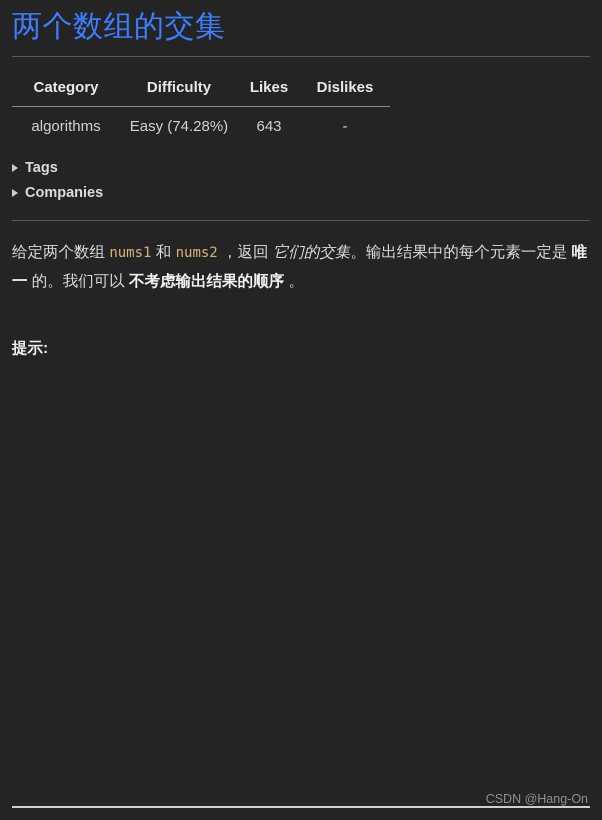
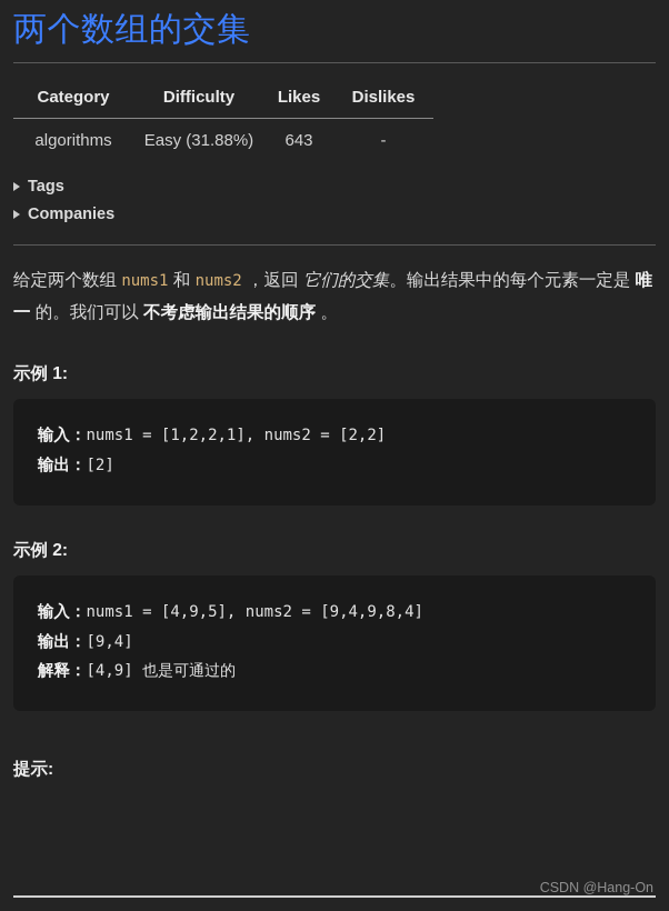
  两个数组的交集
  Category	Difficulty	Likes	Dislikes
- algorithms	Easy (74.28%)	643	-
+ algorithms	Easy (31.88%)	643	-
  Tags
  Companies
  给定两个数组 nums1 和 nums2 ，返回 它们的交集。输出结果中的每个元素一定是 唯一 的。我们可以 不考虑输出结果的顺序 。
+ 示例 1:
+ 输入：nums1 = [1,2,2,1], nums2 = [2,2]
+ 输出：[2]
+ 示例 2:
+ 输入：nums1 = [4,9,5], nums2 = [9,4,9,8,4]
+ 输出：[9,4]
+ 解释：[4,9] 也是可通过的
  提示:
  CSDN @Hang-On
